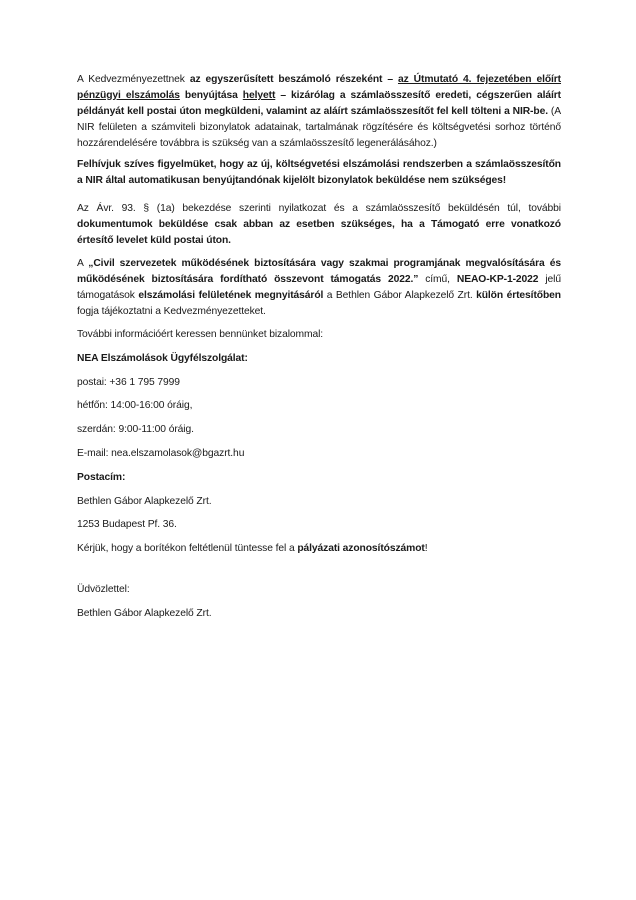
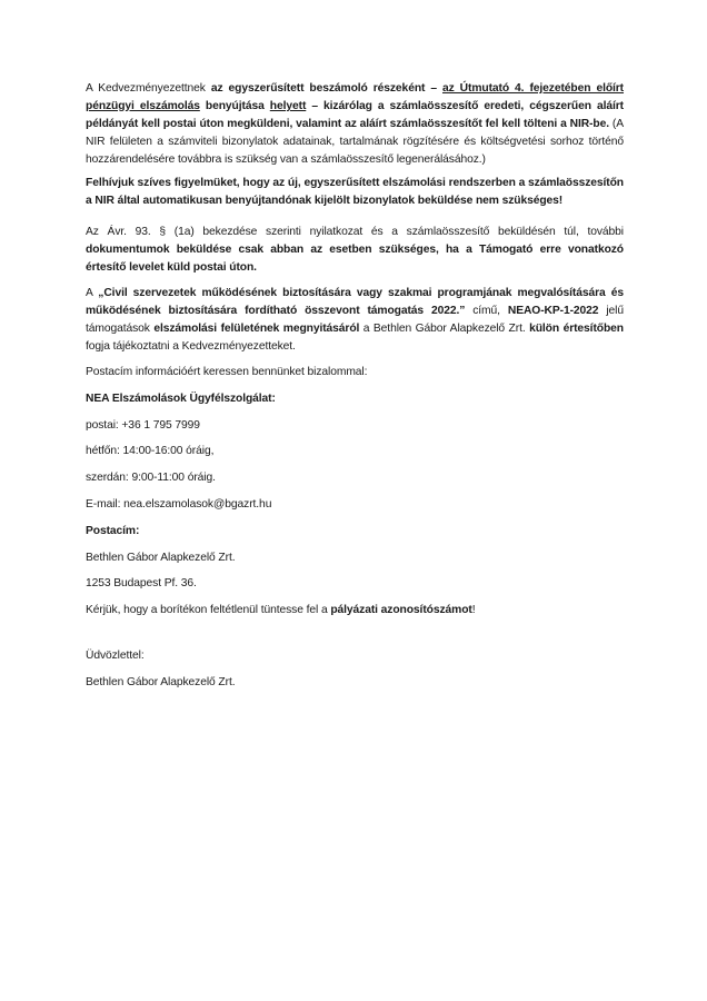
  A Kedvezményezettnek az egyszerűsített beszámoló részeként – az Útmutató 4. fejezetében előírt pénzügyi elszámolás benyújtása helyett – kizárólag a számlaösszesítő eredeti, cégszerűen aláírt példányát kell postai úton megküldeni, valamint az aláírt számlaösszesítőt fel kell tölteni a NIR-be. (A NIR felületen a számviteli bizonylatok adatainak, tartalmának rögzítésére és költségvetési sorhoz történő hozzárendelésére továbbra is szükség van a számlaösszesítő legenerálásához.)
- Felhívjuk szíves figyelmüket, hogy az új, költségvetési elszámolási rendszerben a számlaösszesítőn a NIR által automatikusan benyújtandónak kijelölt bizonylatok beküldése nem szükséges!
+ Felhívjuk szíves figyelmüket, hogy az új, egyszerűsített elszámolási rendszerben a számlaösszesítőn a NIR által automatikusan benyújtandónak kijelölt bizonylatok beküldése nem szükséges!
  Az Ávr. 93. § (1a) bekezdése szerinti nyilatkozat és a számlaösszesítő beküldésén túl, további dokumentumok beküldése csak abban az esetben szükséges, ha a Támogató erre vonatkozó értesítő levelet küld postai úton.
  A „Civil szervezetek működésének biztosítására vagy szakmai programjának megvalósítására és működésének biztosítására fordítható összevont támogatás 2022.” című, NEAO-KP-1-2022 jelű támogatások elszámolási felületének megnyitásáról a Bethlen Gábor Alapkezelő Zrt. külön értesítőben fogja tájékoztatni a Kedvezményezetteket.
- További információért keressen bennünket bizalommal:
+ Postacím információért keressen bennünket bizalommal:
  NEA Elszámolások Ügyfélszolgálat:
  postai: +36 1 795 7999
  hétfőn: 14:00-16:00 óráig,
  szerdán: 9:00-11:00 óráig.
  E-mail: nea.elszamolasok@bgazrt.hu
  Postacím:
  Bethlen Gábor Alapkezelő Zrt.
  1253 Budapest Pf. 36.
  Kérjük, hogy a borítékon feltétlenül tüntesse fel a pályázati azonosítószámot!
  Üdvözlettel:
  Bethlen Gábor Alapkezelő Zrt.
